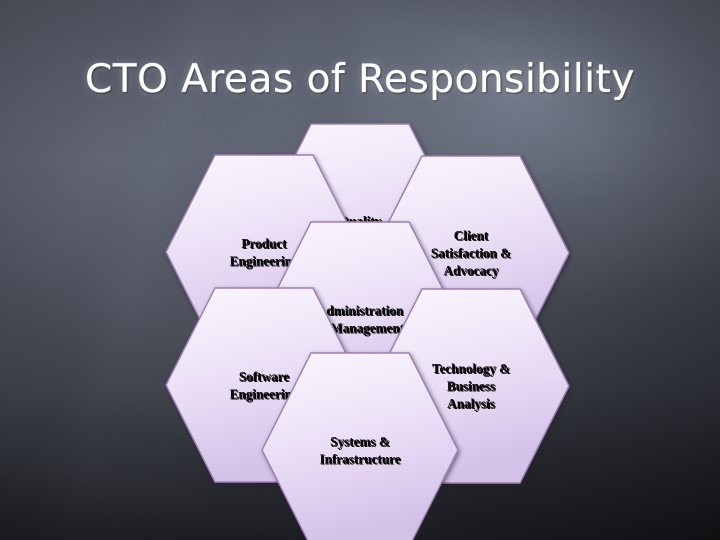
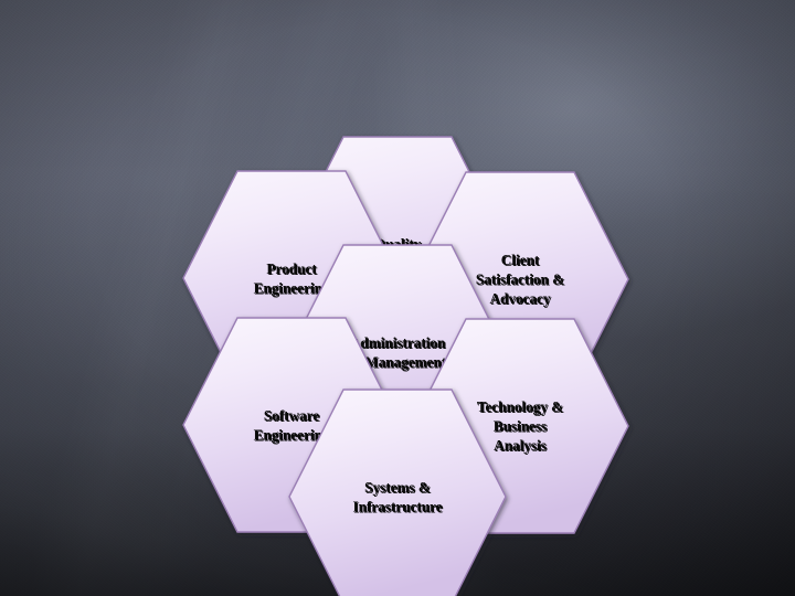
- CTO Areas of Responsibility
  uality
  Product Engineerin
  Client Satisfaction & Advocacy
  dministration Managemen
  Software Engineeri
  Software Engineerin
  Technology & Business Analysis
  Systems & Infrastructure
